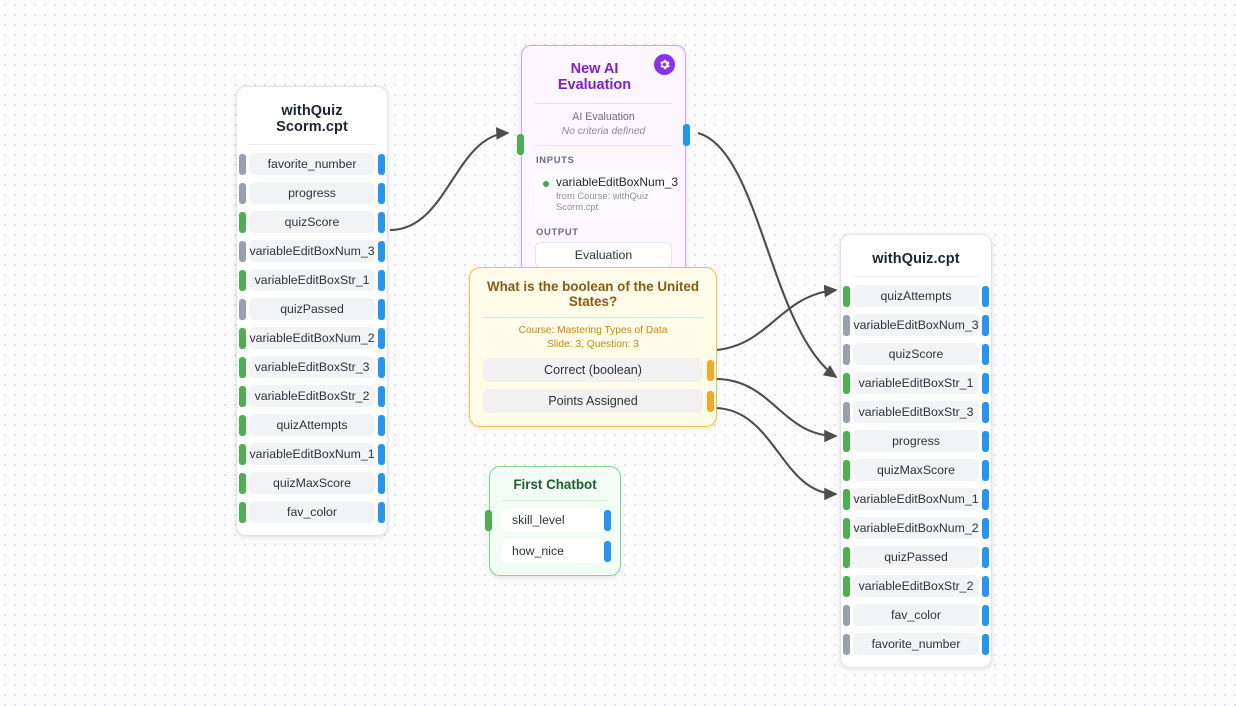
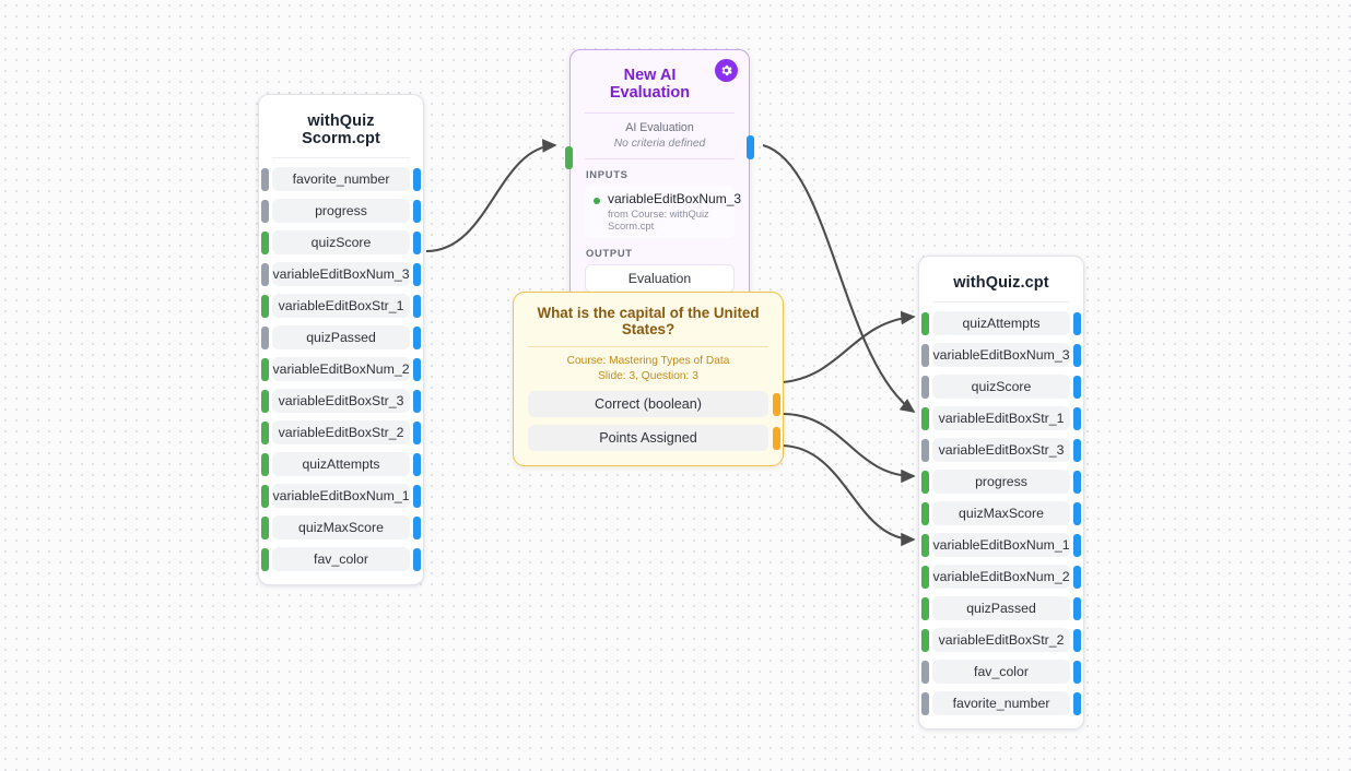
  withQuiz Scorm.cpt
  favorite_number
  progress
  quizScore
  variableEditBoxNum_3
  variableEditBoxStr_1
  quizPassed
  variableEditBoxNum_2
  variableEditBoxStr_3
  variableEditBoxStr_2
  quizAttempts
  variableEditBoxNum_1
  quizMaxScore
  fav_color
  New AI Evaluation
  AI Evaluation
  No criteria defined
  INPUTS
  variableEditBoxNum_3
  from Course: withQuiz Scorm.cpt
  OUTPUT
  Evaluation
- What is the boolean of the United States?
+ What is the capital of the United States?
  Course: Mastering Types of Data
  Slide: 3, Question: 3
  Correct (boolean)
  Points Assigned
- First Chatbot
- skill_level
- how_nice
  withQuiz.cpt
  quizAttempts
  variableEditBoxNum_3
  quizScore
  variableEditBoxStr_1
  variableEditBoxStr_3
  progress
  quizMaxScore
  variableEditBoxNum_1
  variableEditBoxNum_2
  quizPassed
  variableEditBoxStr_2
  fav_color
  favorite_number
